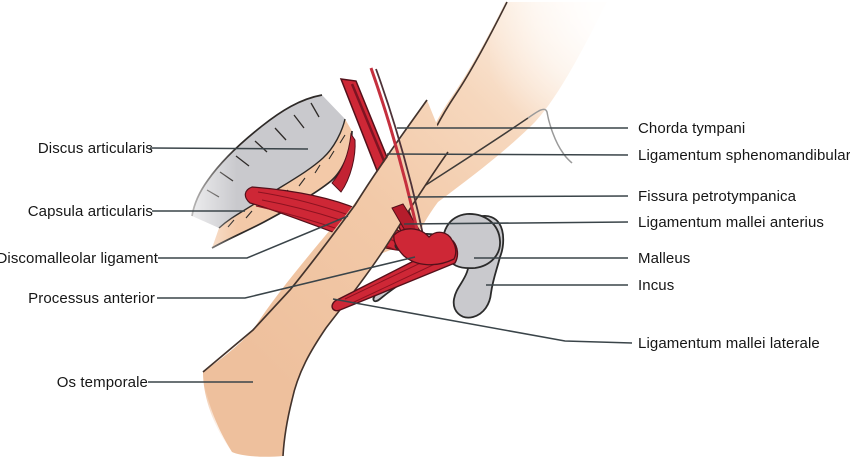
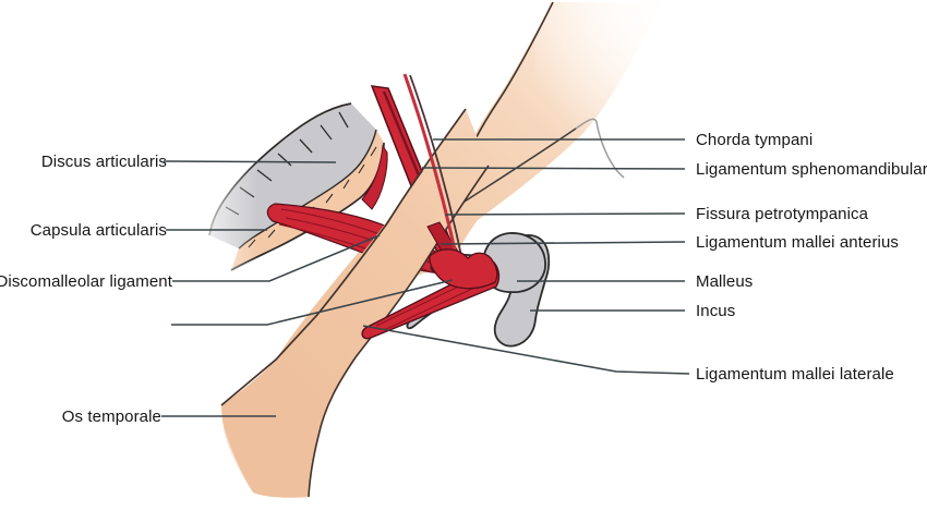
  Discus articularis
  Capsula articularis
  Discomalleolar ligament
- Processus anterior
  Os temporale
  Chorda tympani
  Ligamentum sphenomandibular
  Fissura petrotympanica
  Ligamentum mallei anterius
  Malleus
  Incus
  Ligamentum mallei laterale
